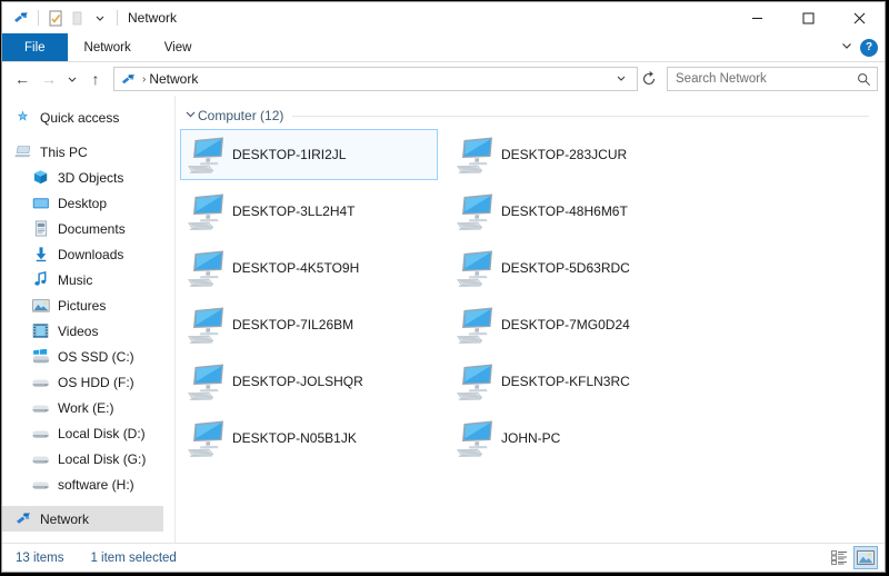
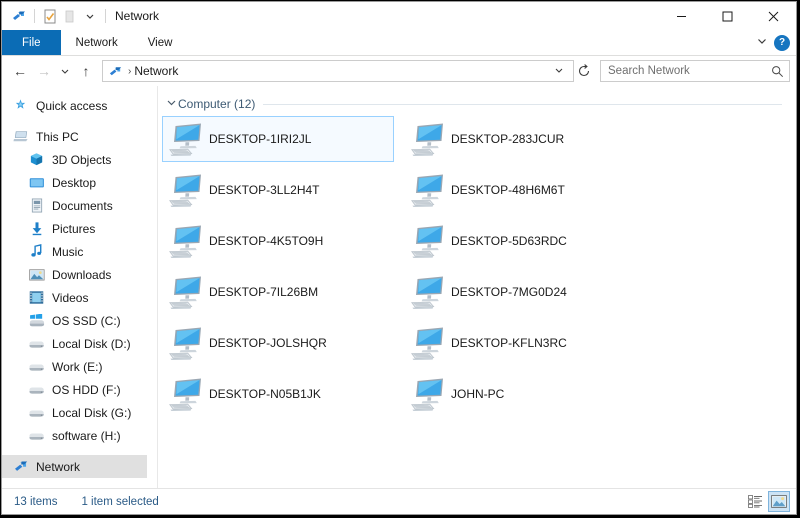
  Network
  File
  Network
  View
  ?
  ←
  →
  ↑
  ›
  Network
  Search Network
  Quick access
  This PC
  3D Objects
  Desktop
  Documents
- Downloads
+ Pictures
  Music
- Pictures
+ Downloads
  Videos
  OS SSD (C:)
- OS HDD (F:)
+ Local Disk (D:)
  Work (E:)
- Local Disk (D:)
+ OS HDD (F:)
  Local Disk (G:)
  software (H:)
  Network
  Computer (12)
  DESKTOP-1IRI2JL
  DESKTOP-283JCUR
  DESKTOP-3LL2H4T
  DESKTOP-48H6M6T
  DESKTOP-4K5TO9H
  DESKTOP-5D63RDC
  DESKTOP-7IL26BM
  DESKTOP-7MG0D24
  DESKTOP-JOLSHQR
  DESKTOP-KFLN3RC
  DESKTOP-N05B1JK
  JOHN-PC
  13 items
  1 item selected
